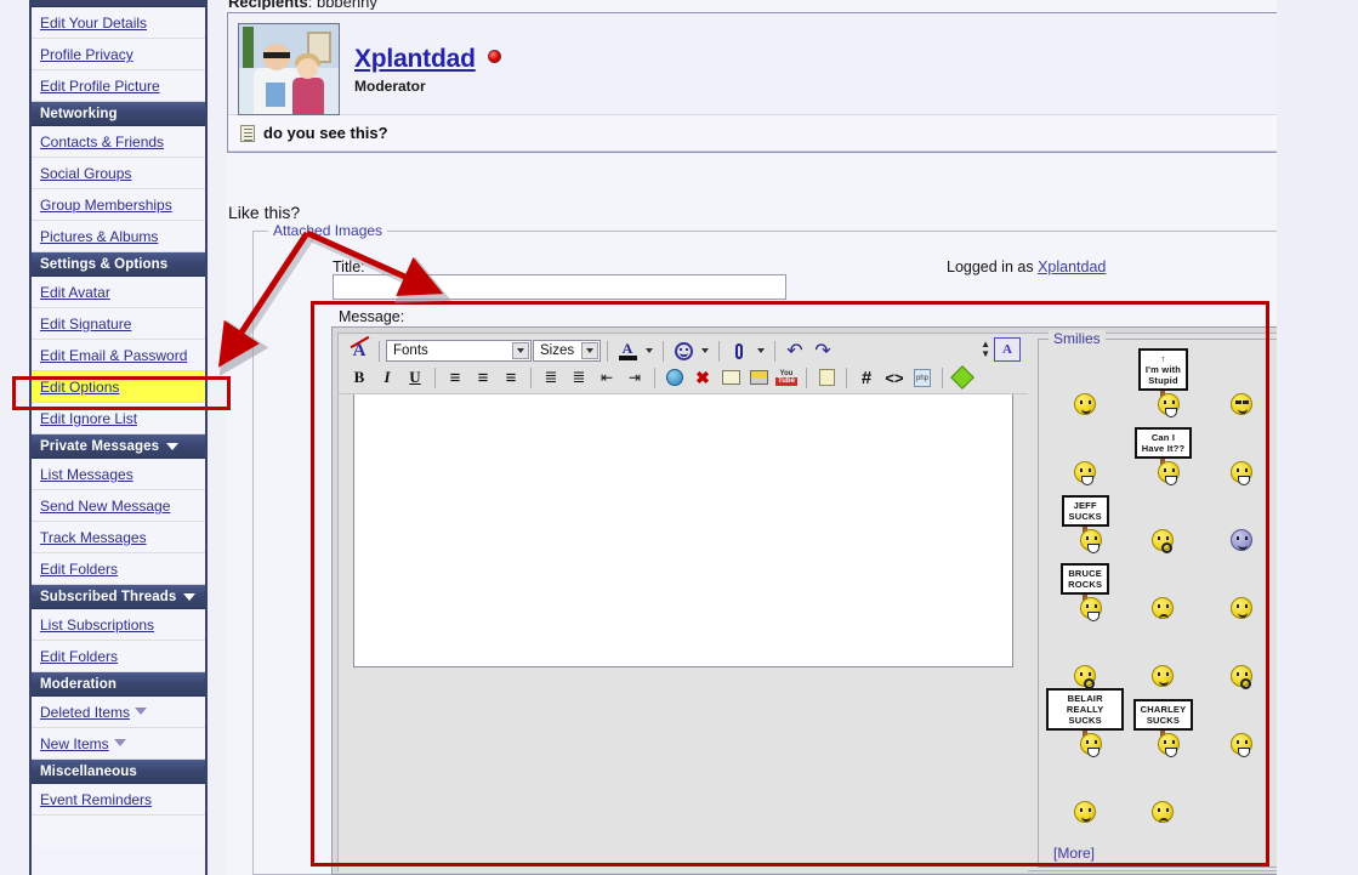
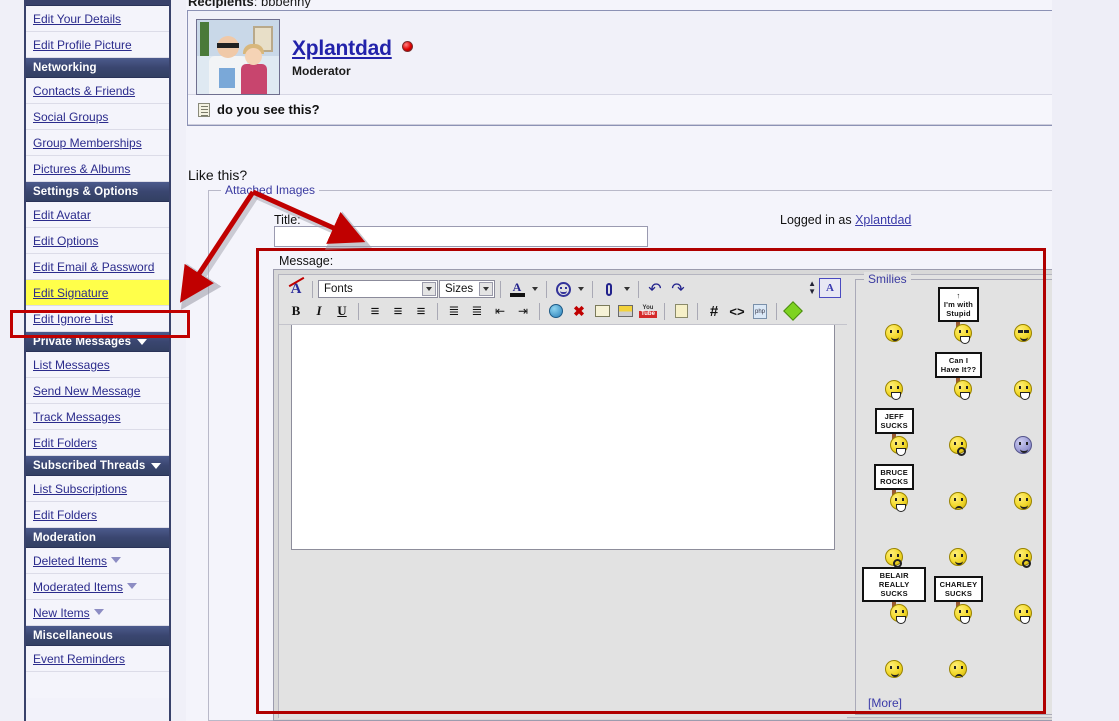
  Edit Your Details
- Profile Privacy
  Edit Profile Picture
  Networking
  Contacts & Friends
  Social Groups
  Group Memberships
  Pictures & Albums
  Settings & Options
  Edit Avatar
- Edit Signature
+ Edit Options
  Edit Email & Password
- Edit Options
+ Edit Signature
  Edit Ignore List
  Private Messages
  List Messages
  Send New Message
  Track Messages
  Edit Folders
  Subscribed Threads
  List Subscriptions
  Edit Folders
  Moderation
  Deleted Items
+ Moderated Items
  New Items
  Miscellaneous
  Event Reminders
  Recipients: bbbenny
  Xplantdad
  Moderator
  do you see this?
  Like this?
  Attached Images
  Title:
  Logged in as Xplantdad
  Message:
  A
  Fonts
  Sizes
  A
  ↶
  ↷
  B
  I
  U
  ≡
  ≡
  ≡
  ≣
  ≣
  ⇤
  ⇥
  ✖
  #
  <>
  ▲
  ▼
  A
  Smilies
  ↑
  I'm with
  Stupid
  Can I
  Have It??
  JEFF
  SUCKS
  BRUCE
  ROCKS
  BELAIR
  REALLY SUCKS
  CHARLEY
  SUCKS
  [More]
